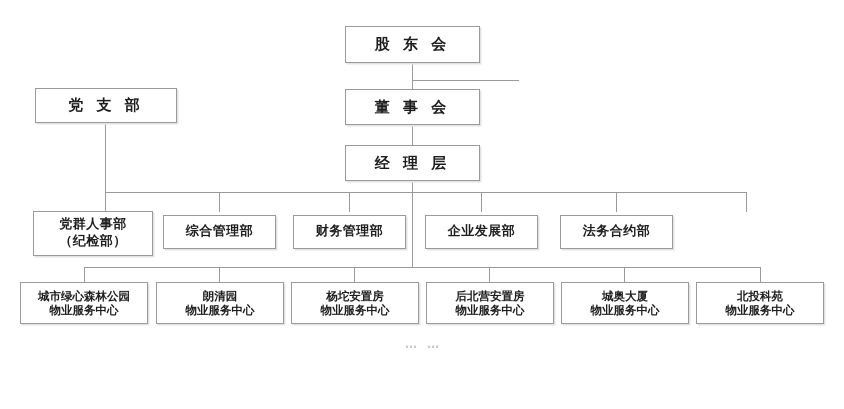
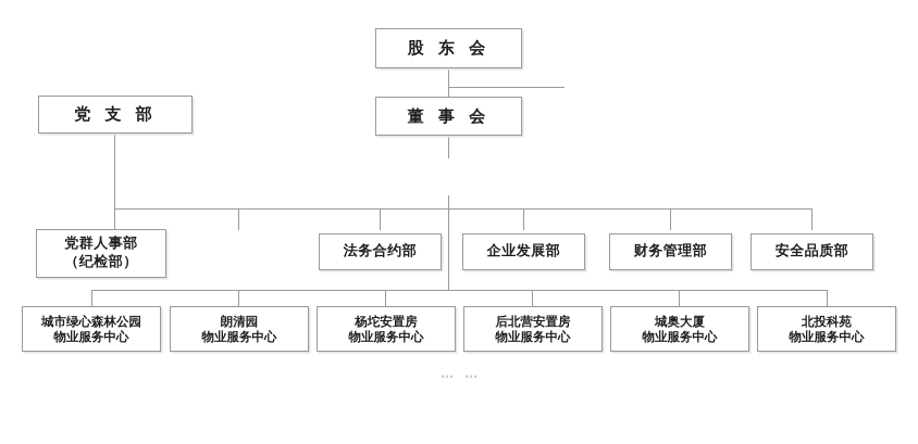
  股 东 会
  董 事 会
  党 支 部
- 经 理 层
  党群人事部
  （纪检部）
- 综合管理部
- 财务管理部
+ 法务合约部
  企业发展部
- 法务合约部
+ 财务管理部
+ 安全品质部
  城市绿心森林公园
  物业服务中心
  朗清园
  物业服务中心
  杨坨安置房
  物业服务中心
  后北营安置房
  物业服务中心
  城奥大厦
  物业服务中心
  北投科苑
  物业服务中心
  … …
